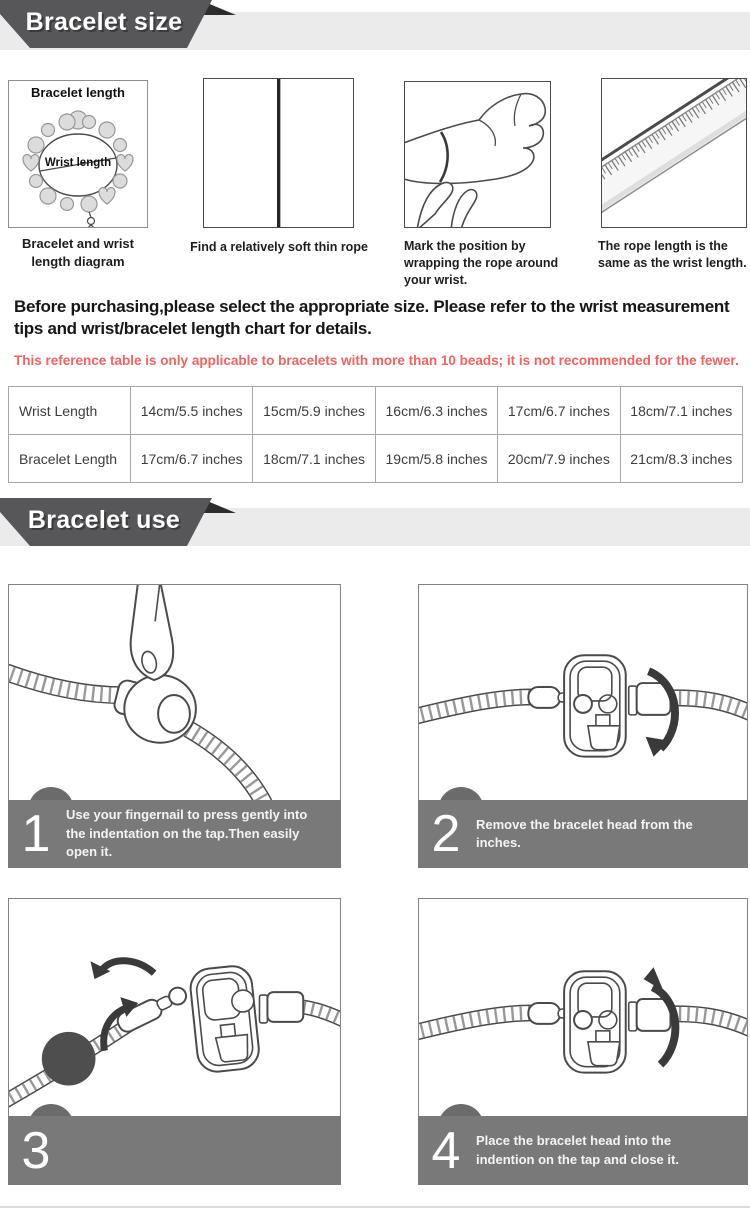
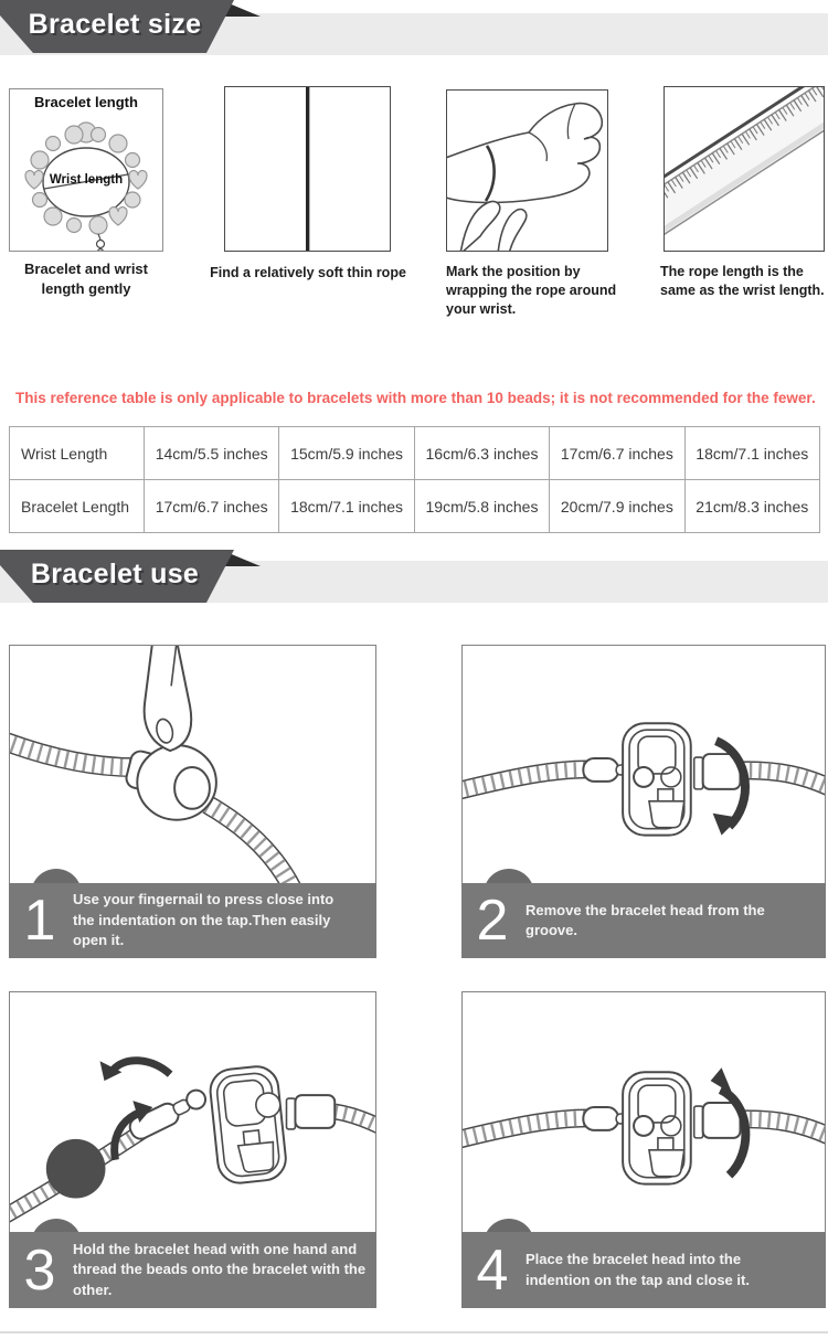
  Bracelet size
  Bracelet length
  Wrist length
- Bracelet and wrist length diagram
+ Bracelet and wrist length gently
  Find a relatively soft thin rope
  Mark the position by wrapping the rope around your wrist.
  The rope length is the same as the wrist length.
- Before purchasing,please select the appropriate size. Please refer to the wrist measurement tips and wrist/bracelet length chart for details.
  This reference table is only applicable to bracelets with more than 10 beads; it is not recommended for the fewer.
  Wrist Length	14cm/5.5 inches	15cm/5.9 inches	16cm/6.3 inches	17cm/6.7 inches	18cm/7.1 inches
  Bracelet Length	17cm/6.7 inches	18cm/7.1 inches	19cm/5.8 inches	20cm/7.9 inches	21cm/8.3 inches
  Bracelet use
  1
- Use your fingernail to press gently into the indentation on the tap.Then easily open it.
+ Use your fingernail to press close into the indentation on the tap.Then easily open it.
  2
- Remove the bracelet head from the inches.
+ Remove the bracelet head from the groove.
  3
+ Hold the bracelet head with one hand and thread the beads onto the bracelet with the other.
  4
  Place the bracelet head into the indention on the tap and close it.
